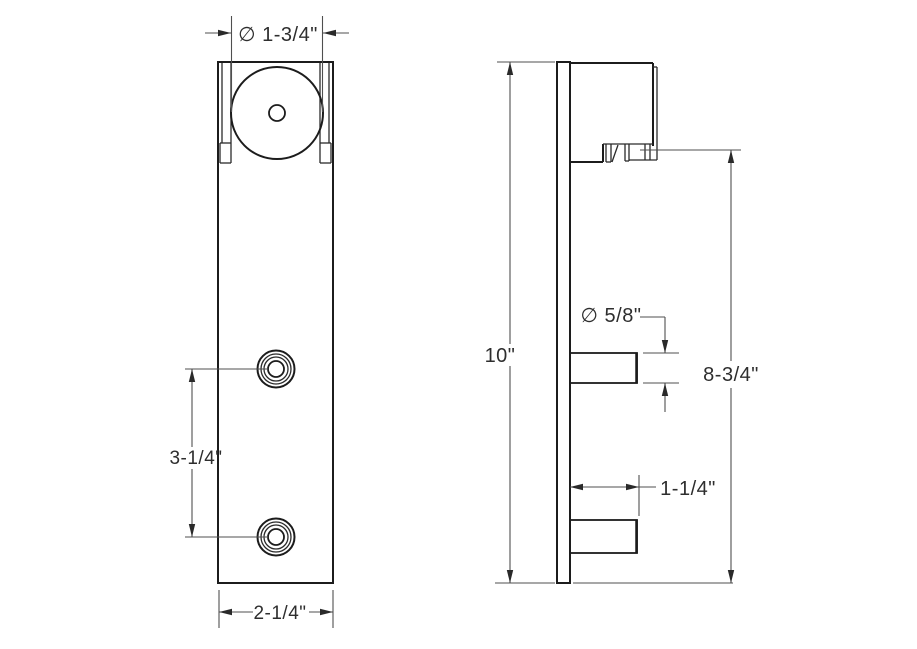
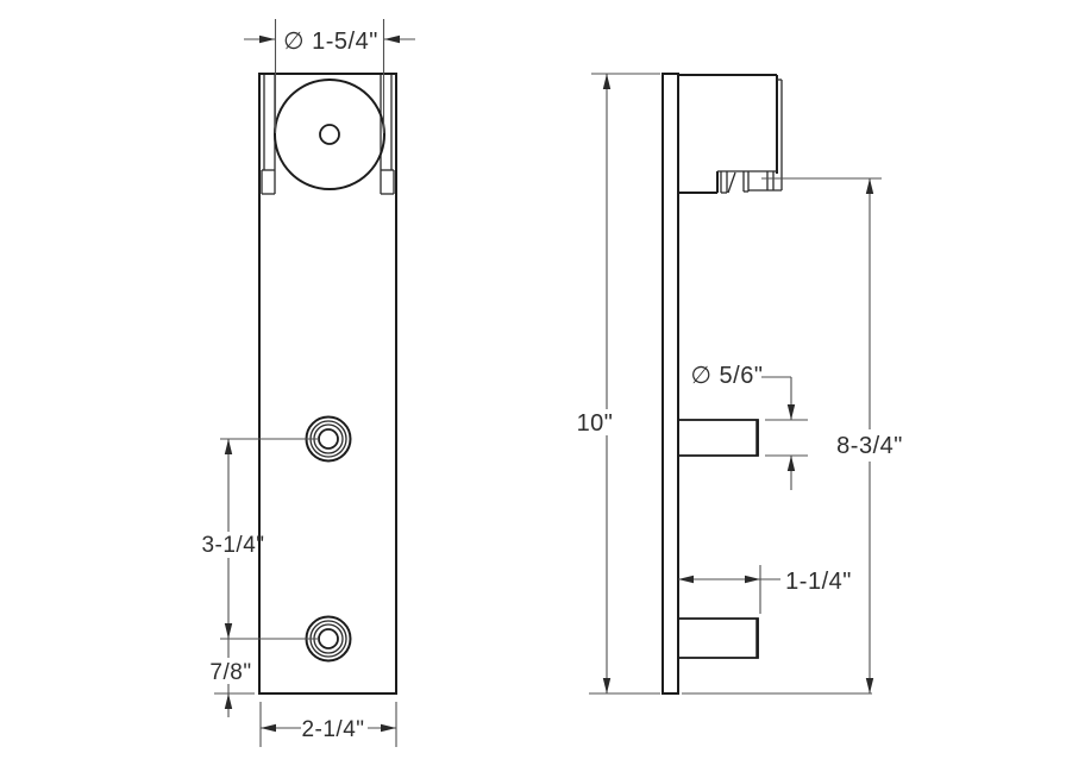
- ∅ 1-3/4"
+ ∅ 1-5/4"
  3-1/4"
+ 7/8"
  2-1/4"
  10"
  8-3/4"
- ∅ 5/8"
+ ∅ 5/6"
  1-1/4"
